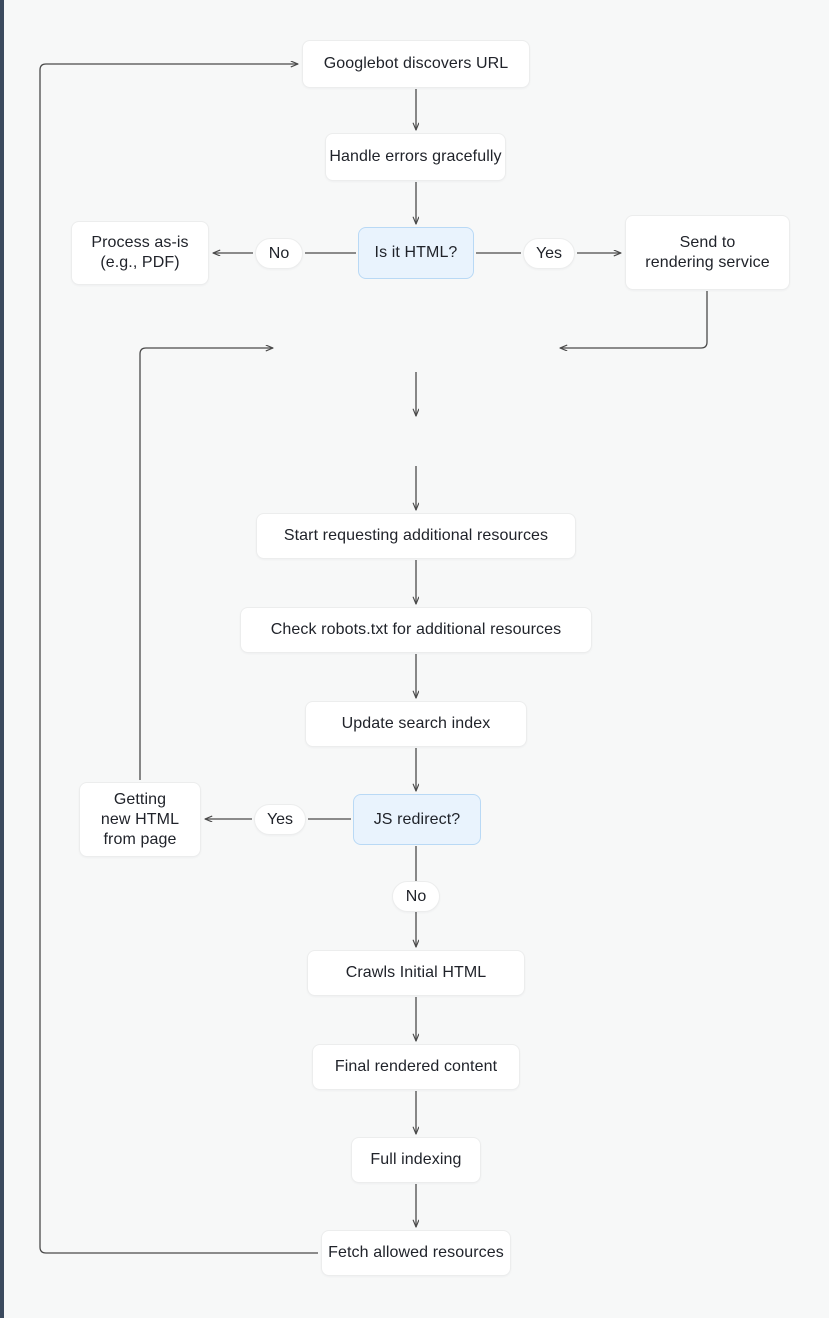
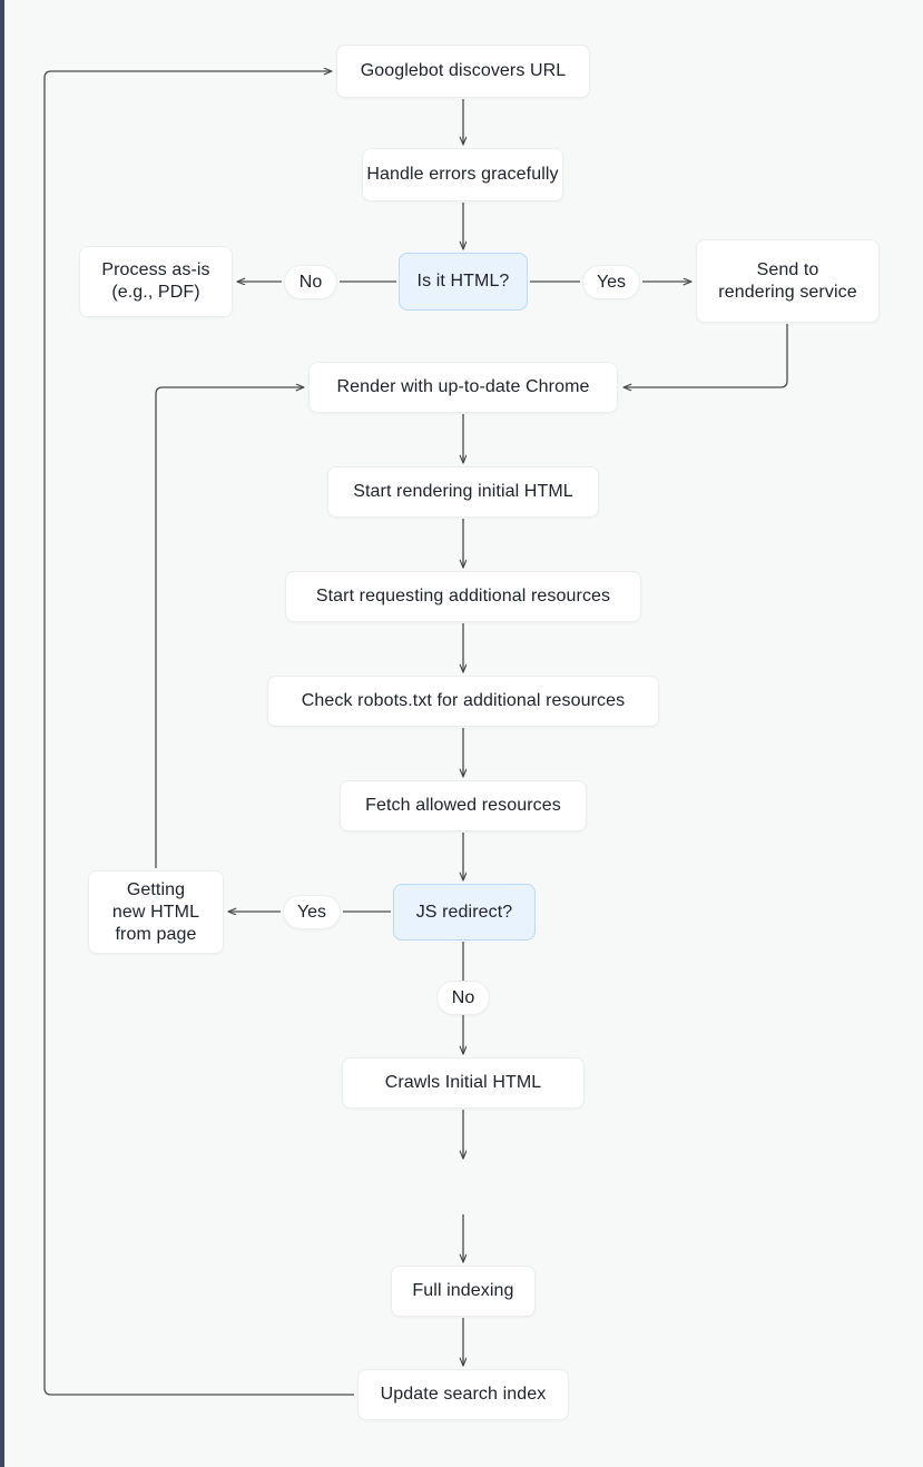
  Googlebot discovers URL
  Handle errors gracefully
  Is it HTML?
  Process as-is
  (e.g., PDF)
  Send to
  rendering service
+ Render with up-to-date Chrome
+ Start rendering initial HTML
  Start requesting additional resources
  Check robots.txt for additional resources
- Update search index
+ Fetch allowed resources
  JS redirect?
  Getting
  new HTML
  from page
  Crawls Initial HTML
- Final rendered content
  Full indexing
- Fetch allowed resources
+ Update search index
  No
  Yes
  Yes
  No
